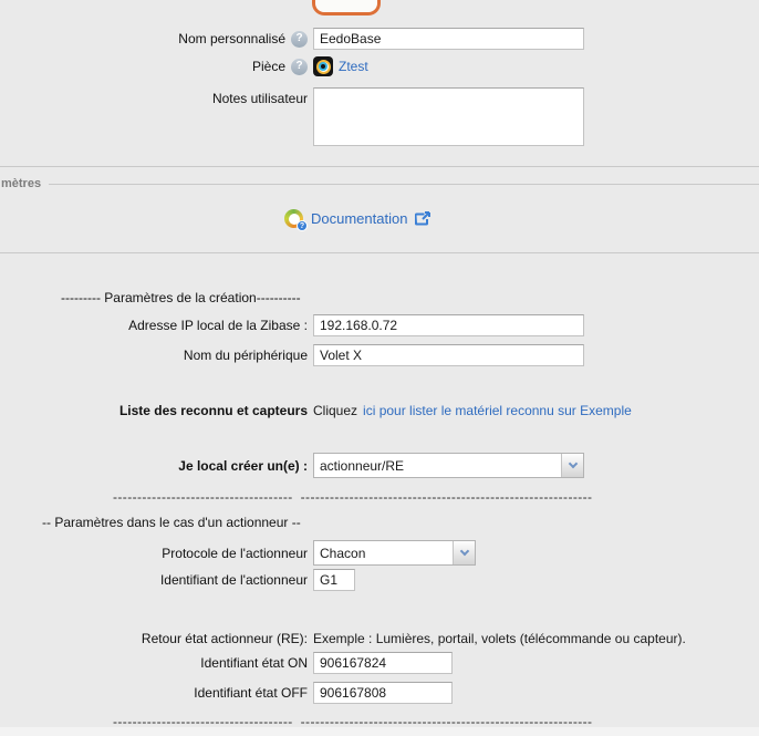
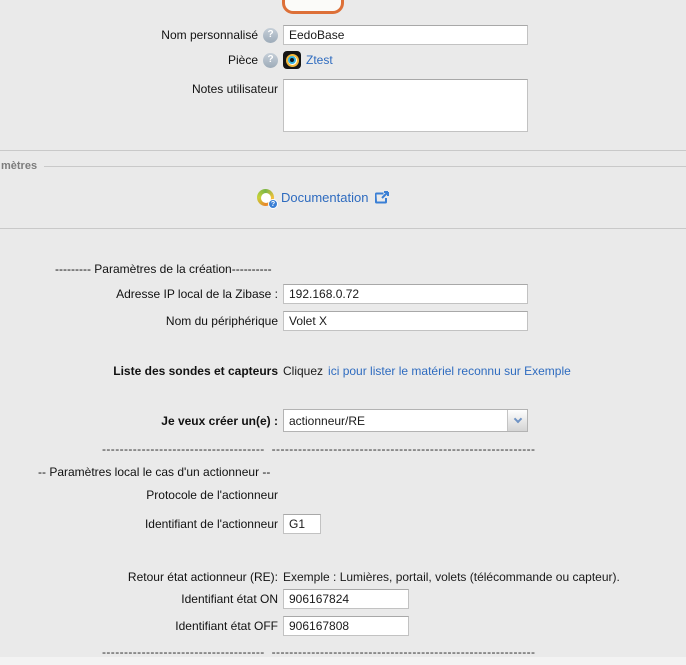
  Nom personnalisé
  ?
  EedoBase
  Pièce
  ?
  Ztest
  Notes utilisateur
  mètres
  Documentation
  --------- Paramètres de la création----------
  Adresse IP local de la Zibase :
  192.168.0.72
  Nom du périphérique
  Volet X
- Liste des reconnu et capteurs
+ Liste des sondes et capteurs
  Cliquez
  ici pour lister le matériel reconnu sur Exemple
- Je local créer un(e) :
+ Je veux créer un(e) :
  actionneur/RE
  ------------------------------------- ------------------------------------------------------------
- -- Paramètres dans le cas d'un actionneur --
+ -- Paramètres local le cas d'un actionneur --
  Protocole de l'actionneur
- Chacon
  Identifiant de l'actionneur
  G1
  Retour état actionneur (RE):
  Exemple : Lumières, portail, volets (télécommande ou capteur).
  Identifiant état ON
  906167824
  Identifiant état OFF
  906167808
  ------------------------------------- ------------------------------------------------------------
